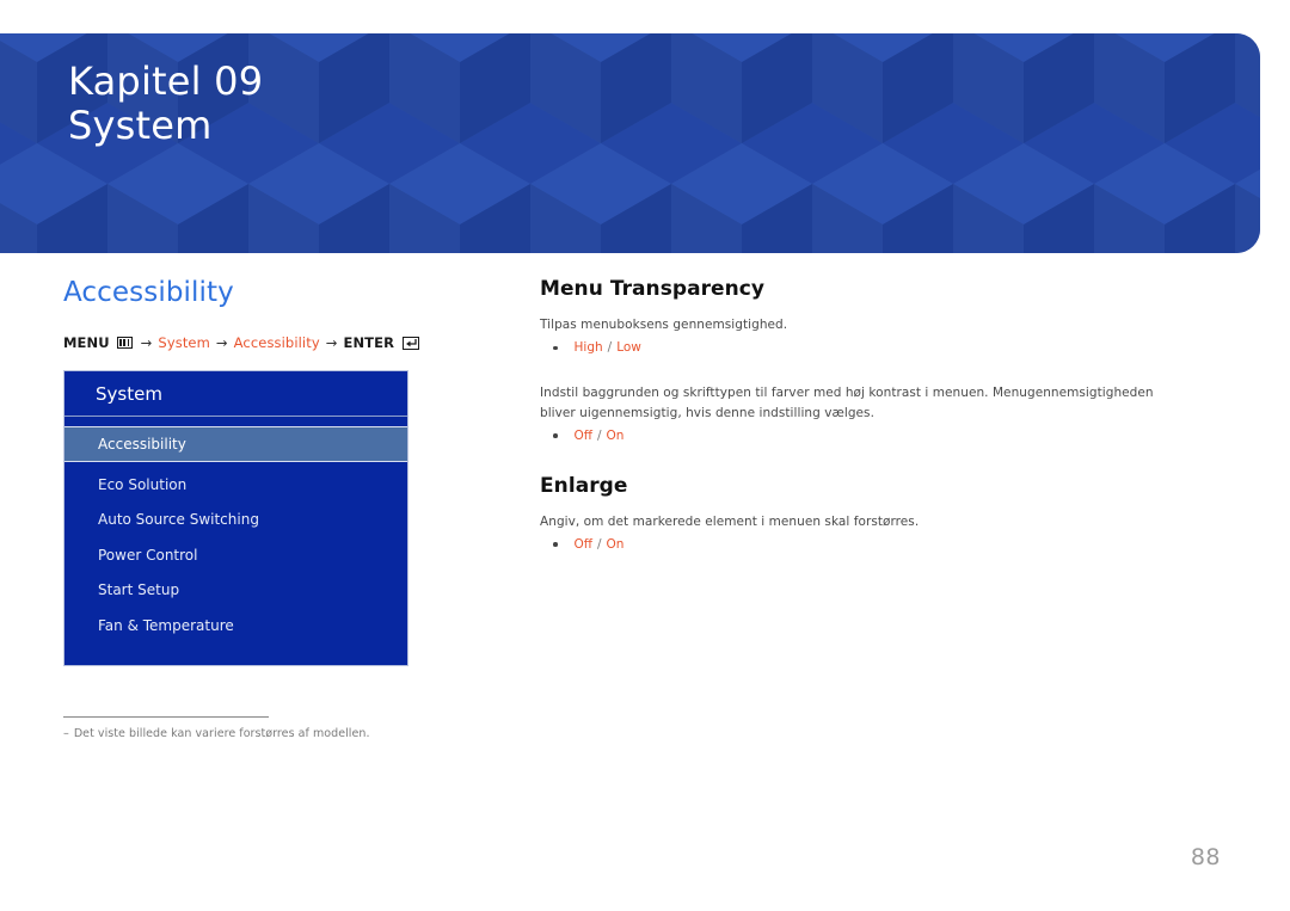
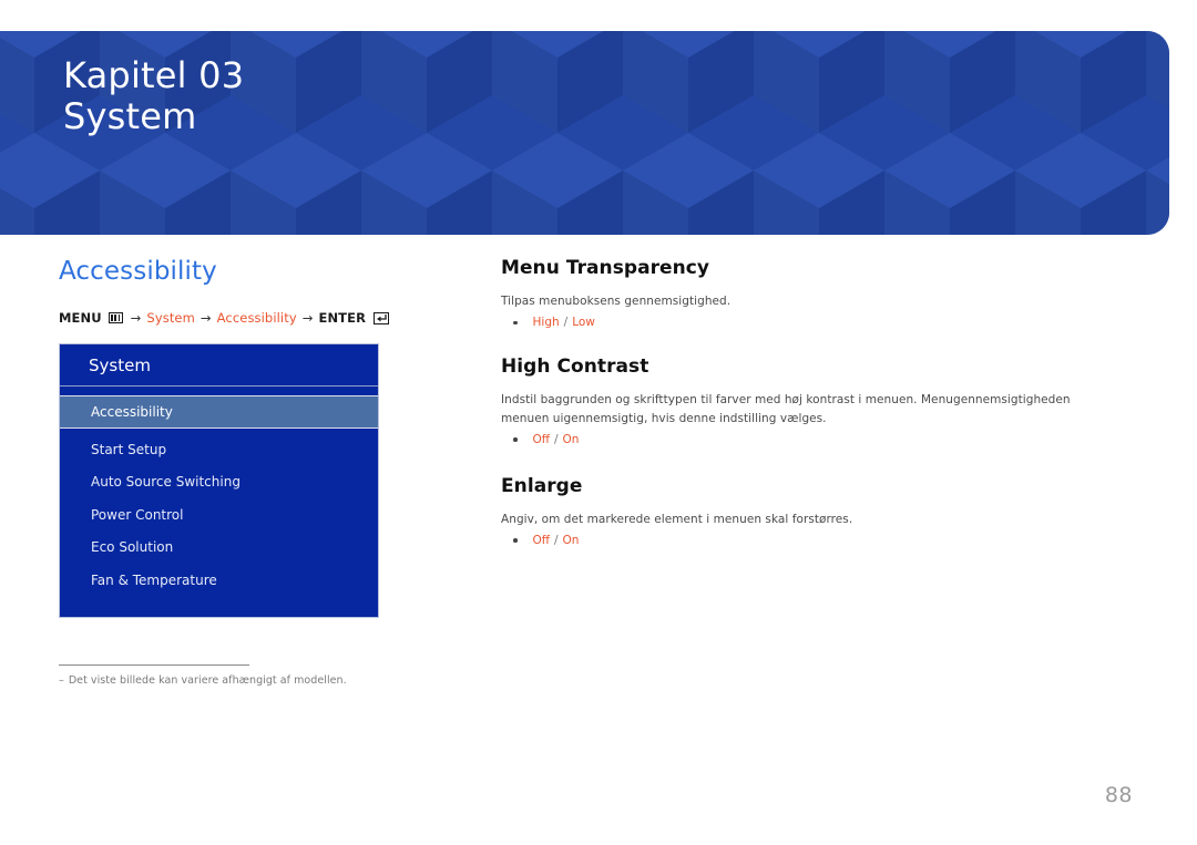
- Kapitel 09
+ Kapitel 03
  System
  Accessibility
  MENU
  →
  System
  →
  Accessibility
  →
  ENTER
  System
  Accessibility
- Eco Solution
+ Start Setup
  Auto Source Switching
  Power Control
- Start Setup
+ Eco Solution
  Fan & Temperature
- – Det viste billede kan variere forstørres af modellen.
+ – Det viste billede kan variere afhængigt af modellen.
  Menu Transparency
  Tilpas menuboksens gennemsigtighed.
  High
  /
  Low
+ High Contrast
- Indstil baggrunden og skrifttypen til farver med høj kontrast i menuen. Menugennemsigtigheden bliver uigennemsigtig, hvis denne indstilling vælges.
+ Indstil baggrunden og skrifttypen til farver med høj kontrast i menuen. Menugennemsigtigheden menuen uigennemsigtig, hvis denne indstilling vælges.
  Off
  /
  On
  Enlarge
  Angiv, om det markerede element i menuen skal forstørres.
  Off
  /
  On
  88
